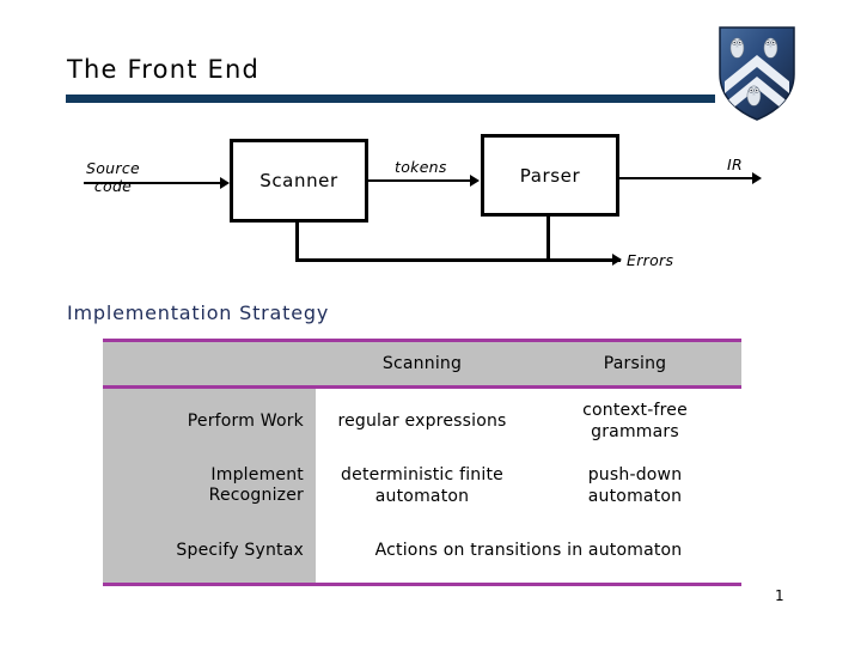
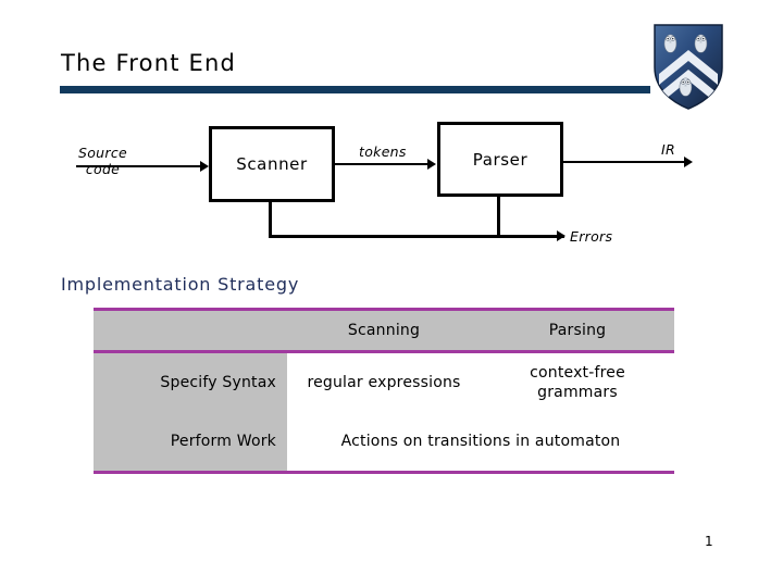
  The Front End
  Scanner
  Parser
  Source
  code
  tokens
  IR
  Errors
  Implementation Strategy
  	Scanning	Parsing
- Perform Work	regular expressions	context-free grammars
+ Specify Syntax	regular expressions	context-free grammars
- Implement Recognizer	deterministic finite automaton	push-down automaton
- Specify Syntax	Actions on transitions in automaton
+ Perform Work	Actions on transitions in automaton
  1
